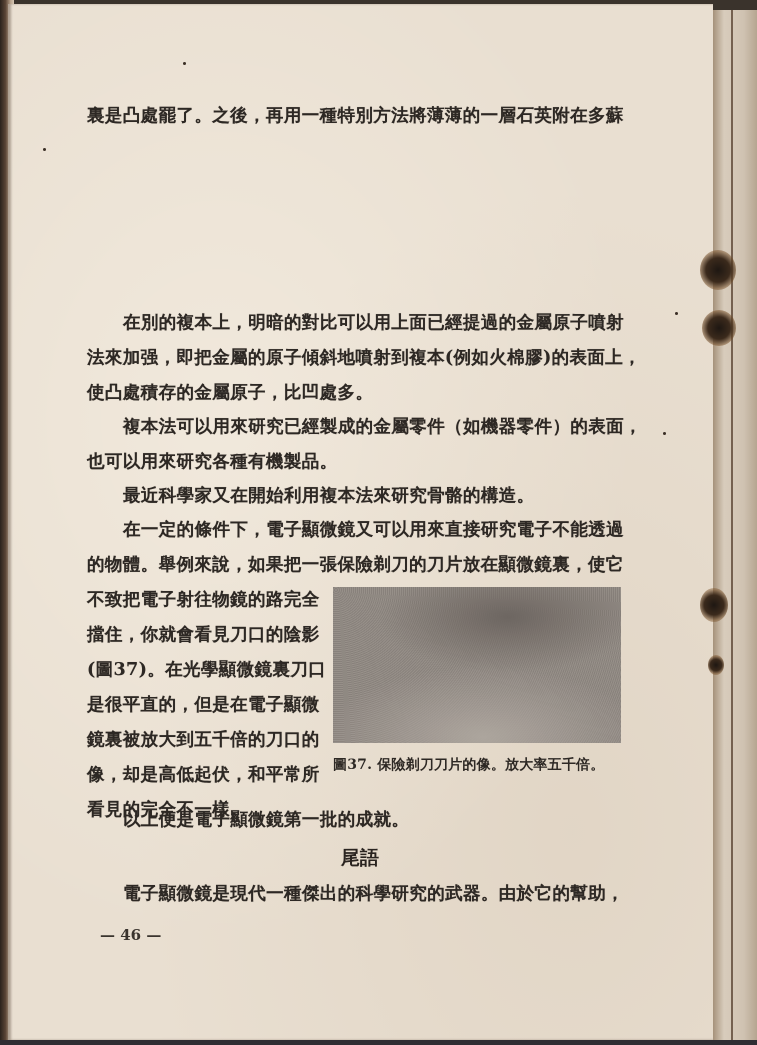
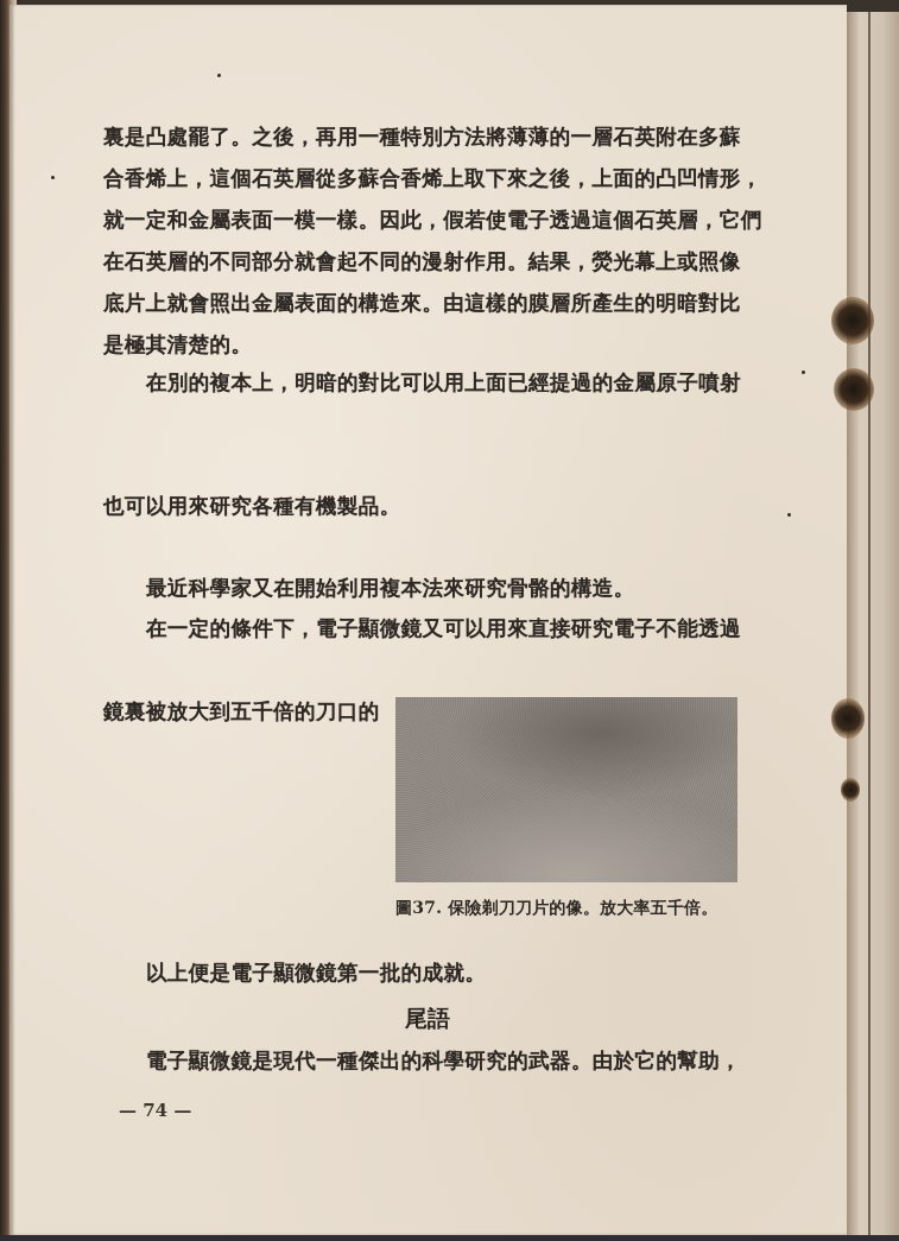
  裏是凸處罷了。之後，再用一種特別方法將薄薄的一層石英附在多蘇
+ 合香烯上，這個石英層從多蘇合香烯上取下來之後，上面的凸凹情形，
+ 就一定和金屬表面一模一樣。因此，假若使電子透過這個石英層，它們
+ 在石英層的不同部分就會起不同的漫射作用。結果，熒光幕上或照像
+ 底片上就會照出金屬表面的構造來。由這樣的膜層所產生的明暗對比
+ 是極其清楚的。
  在別的複本上，明暗的對比可以用上面已經提過的金屬原子噴射
- 法來加强，即把金屬的原子傾斜地噴射到複本(例如火棉膠)的表面上，
- 使凸處積存的金屬原子，比凹處多。
- 複本法可以用來研究已經製成的金屬零件（如機器零件）的表面，
  也可以用來研究各種有機製品。
  最近科學家又在開始利用複本法來研究骨骼的構造。
  在一定的條件下，電子顯微鏡又可以用來直接研究電子不能透過
- 的物體。舉例來說，如果把一張保險剃刀的刀片放在顯微鏡裏，使它
- 不致把電子射往物鏡的路完全
- 擋住，你就會看見刀口的陰影
- (圖37)。在光學顯微鏡裏刀口
- 是很平直的，但是在電子顯微
  鏡裏被放大到五千倍的刀口的
- 像，却是高低起伏，和平常所
- 看見的完全不一樣。
  圖37. 保險剃刀刀片的像。放大率五千倍。
  以上便是電子顯微鏡第一批的成就。
  尾語
  電子顯微鏡是現代一種傑出的科學研究的武器。由於它的幫助，
- — 46 —
+ — 74 —
